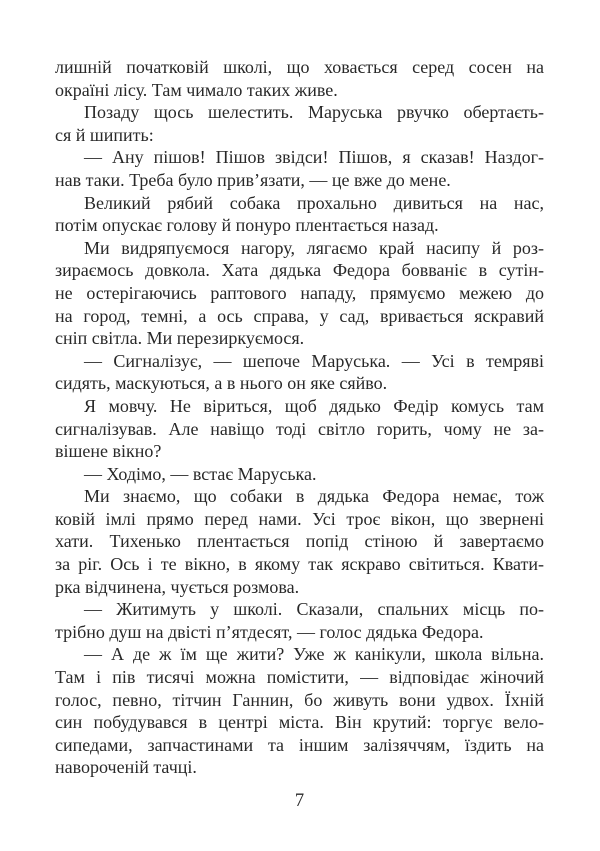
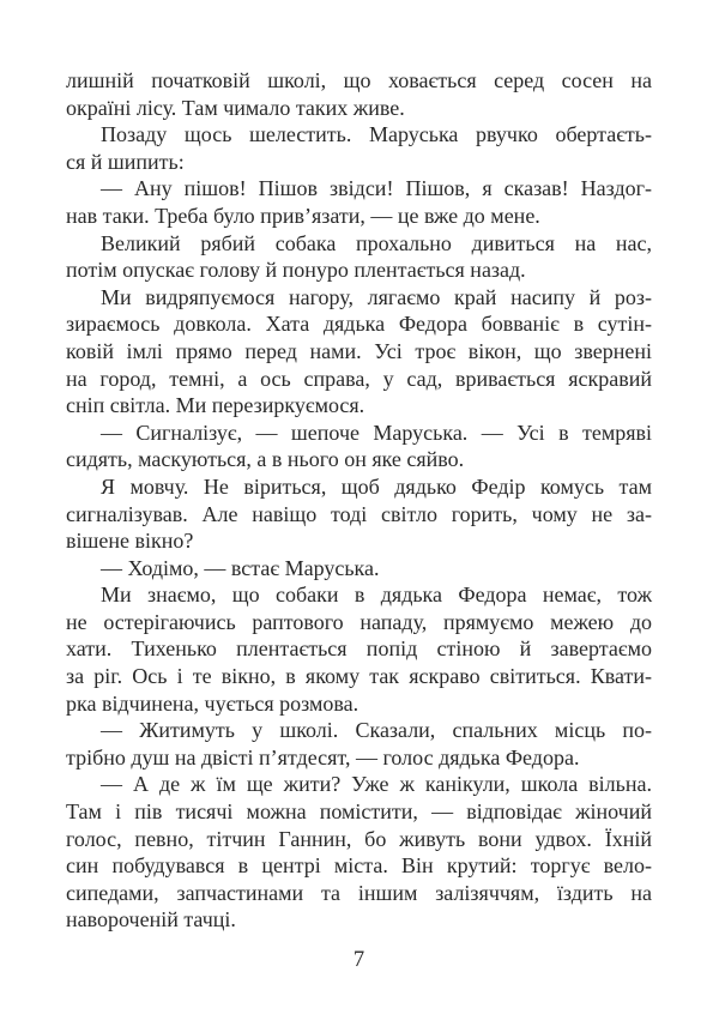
  лишній початковій школі, що ховається серед сосен на
  окраїні лісу. Там чимало таких живе.
  Позаду щось шелестить. Маруська рвучко обертаєть-
  ся й шипить:
  — Ану пішов! Пішов звідси! Пішов, я сказав! Наздог-
  нав таки. Треба було прив’язати, — це вже до мене.
  Великий рябий собака прохально дивиться на нас,
  потім опускає голову й понуро плентається назад.
  Ми видряпуємося нагору, лягаємо край насипу й роз-
  зираємось довкола. Хата дядька Федора бовваніє в сутін-
- не остерігаючись раптового нападу, прямуємо межею до
+ ковій імлі прямо перед нами. Усі троє вікон, що звернені
  на город, темні, а ось справа, у сад, вривається яскравий
  сніп світла. Ми перезиркуємося.
  — Сигналізує, — шепоче Маруська. — Усі в темряві
  сидять, маскуються, а в нього он яке сяйво.
  Я мовчу. Не віриться, щоб дядько Федір комусь там
  сигналізував. Але навіщо тоді світло горить, чому не за-
  вішене вікно?
  — Ходімо, — встає Маруська.
  Ми знаємо, що собаки в дядька Федора немає, тож
- ковій імлі прямо перед нами. Усі троє вікон, що звернені
+ не остерігаючись раптового нападу, прямуємо межею до
  хати. Тихенько плентається попід стіною й завертаємо
  за ріг. Ось і те вікно, в якому так яскраво світиться. Квати-
  рка відчинена, чується розмова.
  — Житимуть у школі. Сказали, спальних місць по-
  трібно душ на двісті п’ятдесят, — голос дядька Федора.
  — А де ж їм ще жити? Уже ж канікули, школа вільна.
  Там і пів тисячі можна помістити, — відповідає жіночий
  голос, певно, тітчин Ганнин, бо живуть вони удвох. Їхній
  син побудувався в центрі міста. Він крутий: торгує вело-
  сипедами, запчастинами та іншим залізяччям, їздить на
  навороченій тачці.
  7
